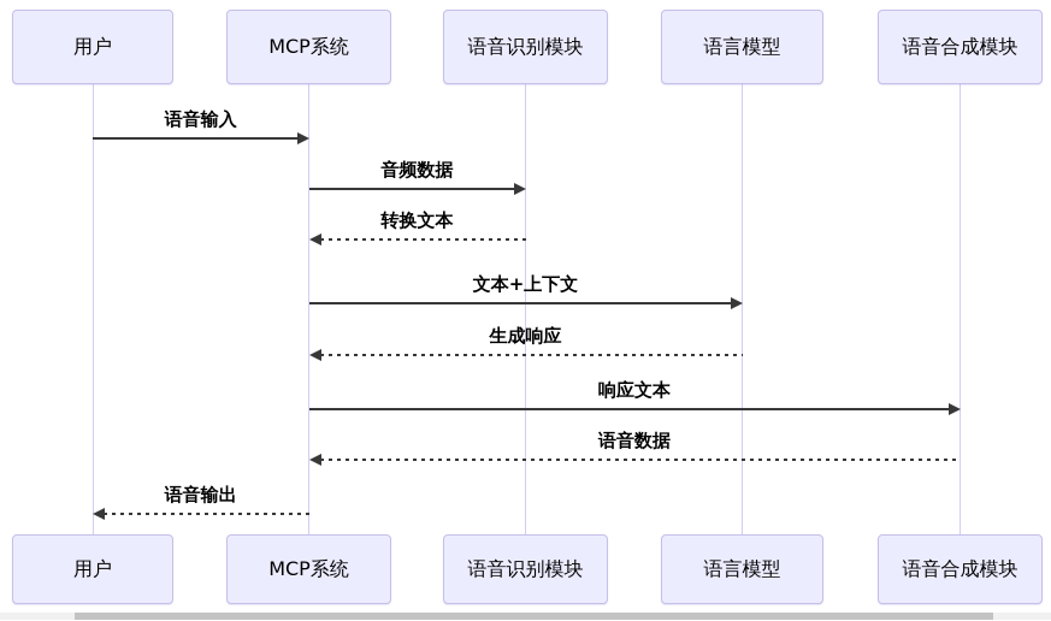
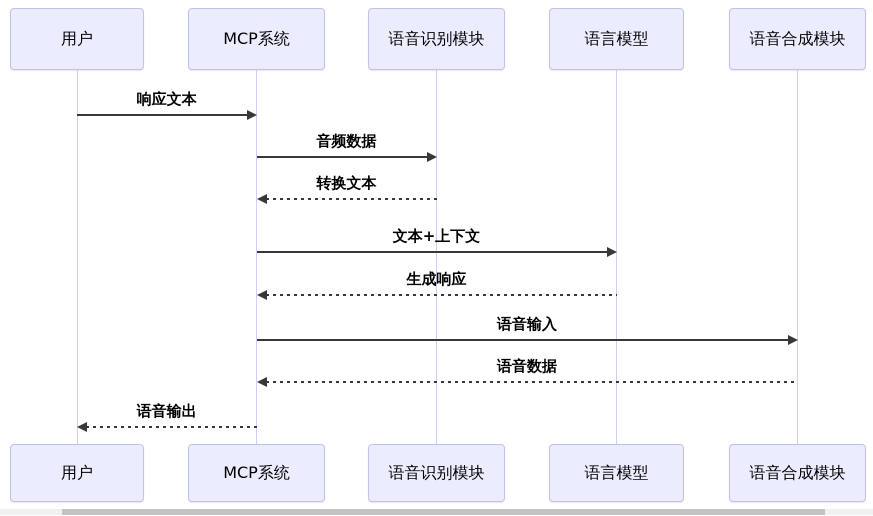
  用户
  用户
  MCP系统
  MCP系统
  语音识别模块
  语音识别模块
  语言模型
  语言模型
  语音合成模块
  语音合成模块
- 语音输入
+ 响应文本
  音频数据
  转换文本
  文本+上下文
  生成响应
- 响应文本
+ 语音输入
  语音数据
  语音输出
